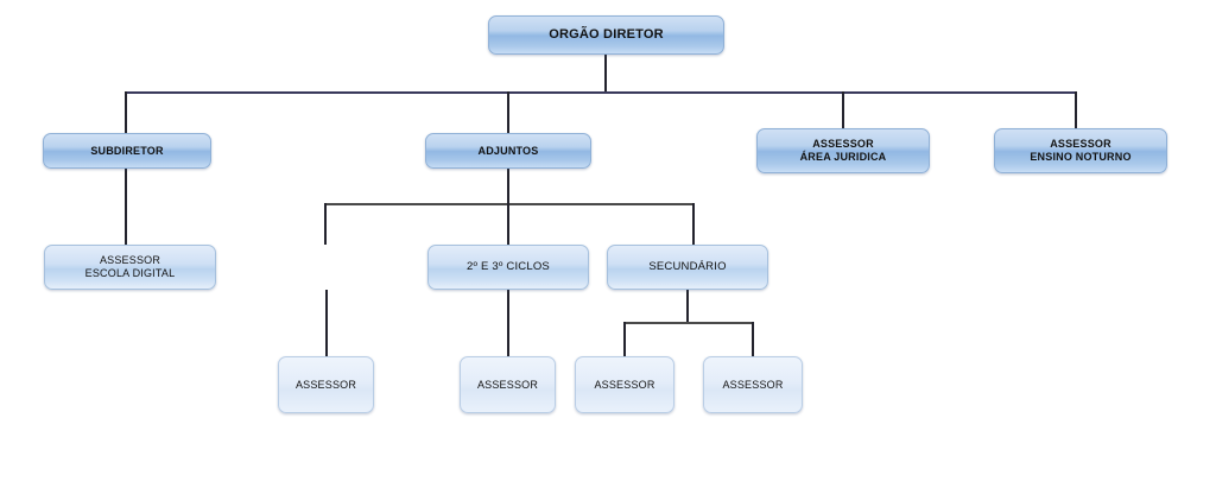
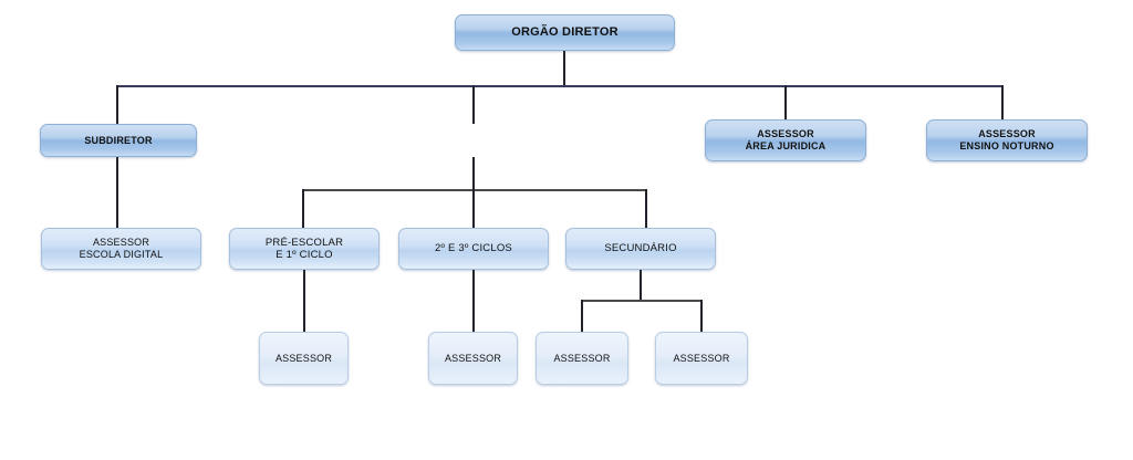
  ORGÃO DIRETOR
  SUBDIRETOR
- ADJUNTOS
  ASSESSOR
  ÁREA JURIDICA
  ASSESSOR
  ENSINO NOTURNO
  ASSESSOR
  ESCOLA DIGITAL
+ PRÉ-ESCOLAR
+ E 1º CICLO
  2º E 3º CICLOS
  SECUNDÁRIO
  ASSESSOR
  ASSESSOR
  ASSESSOR
  ASSESSOR
